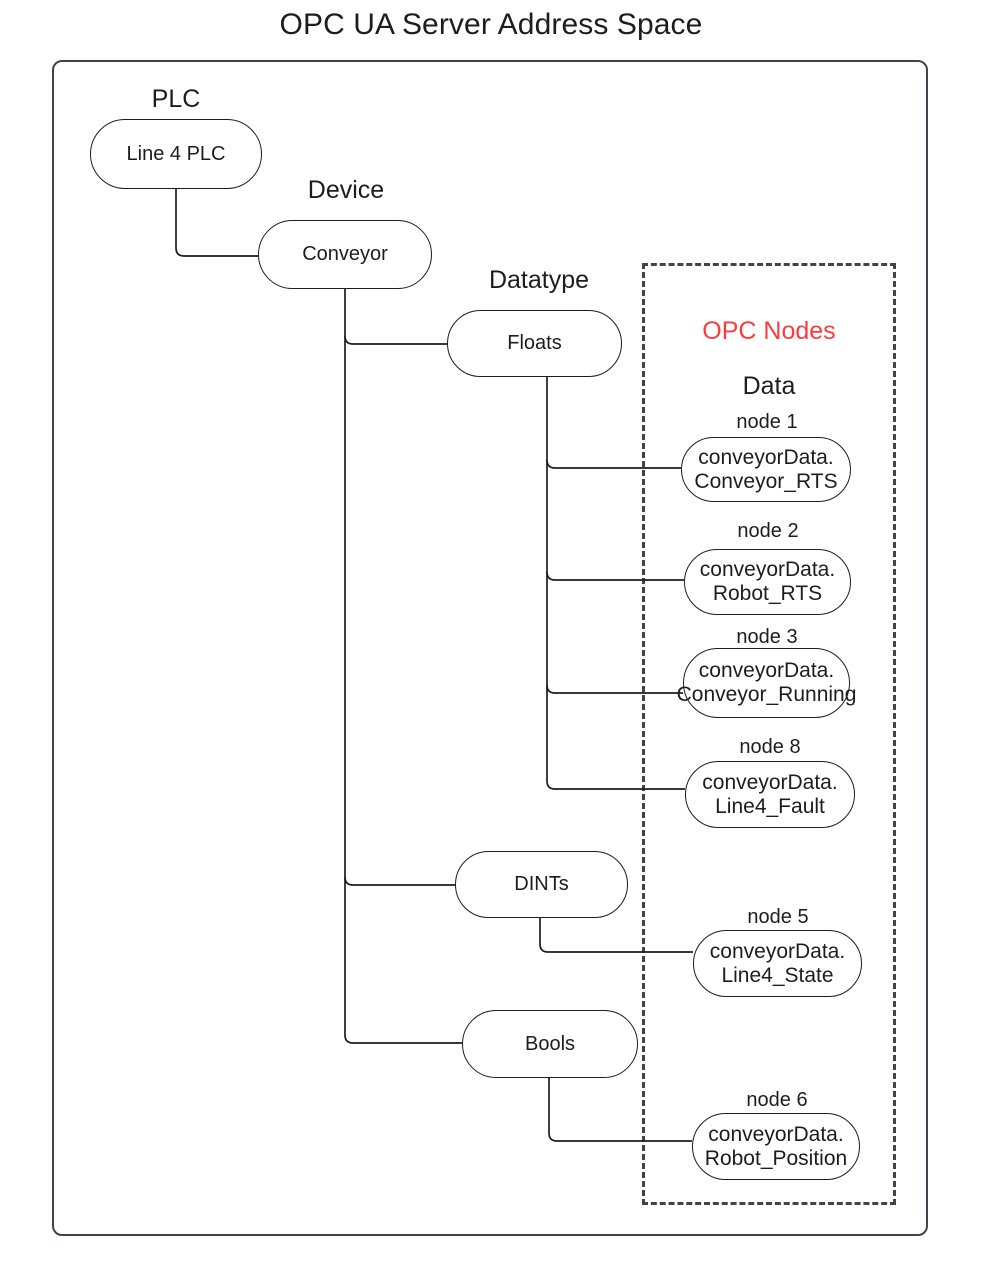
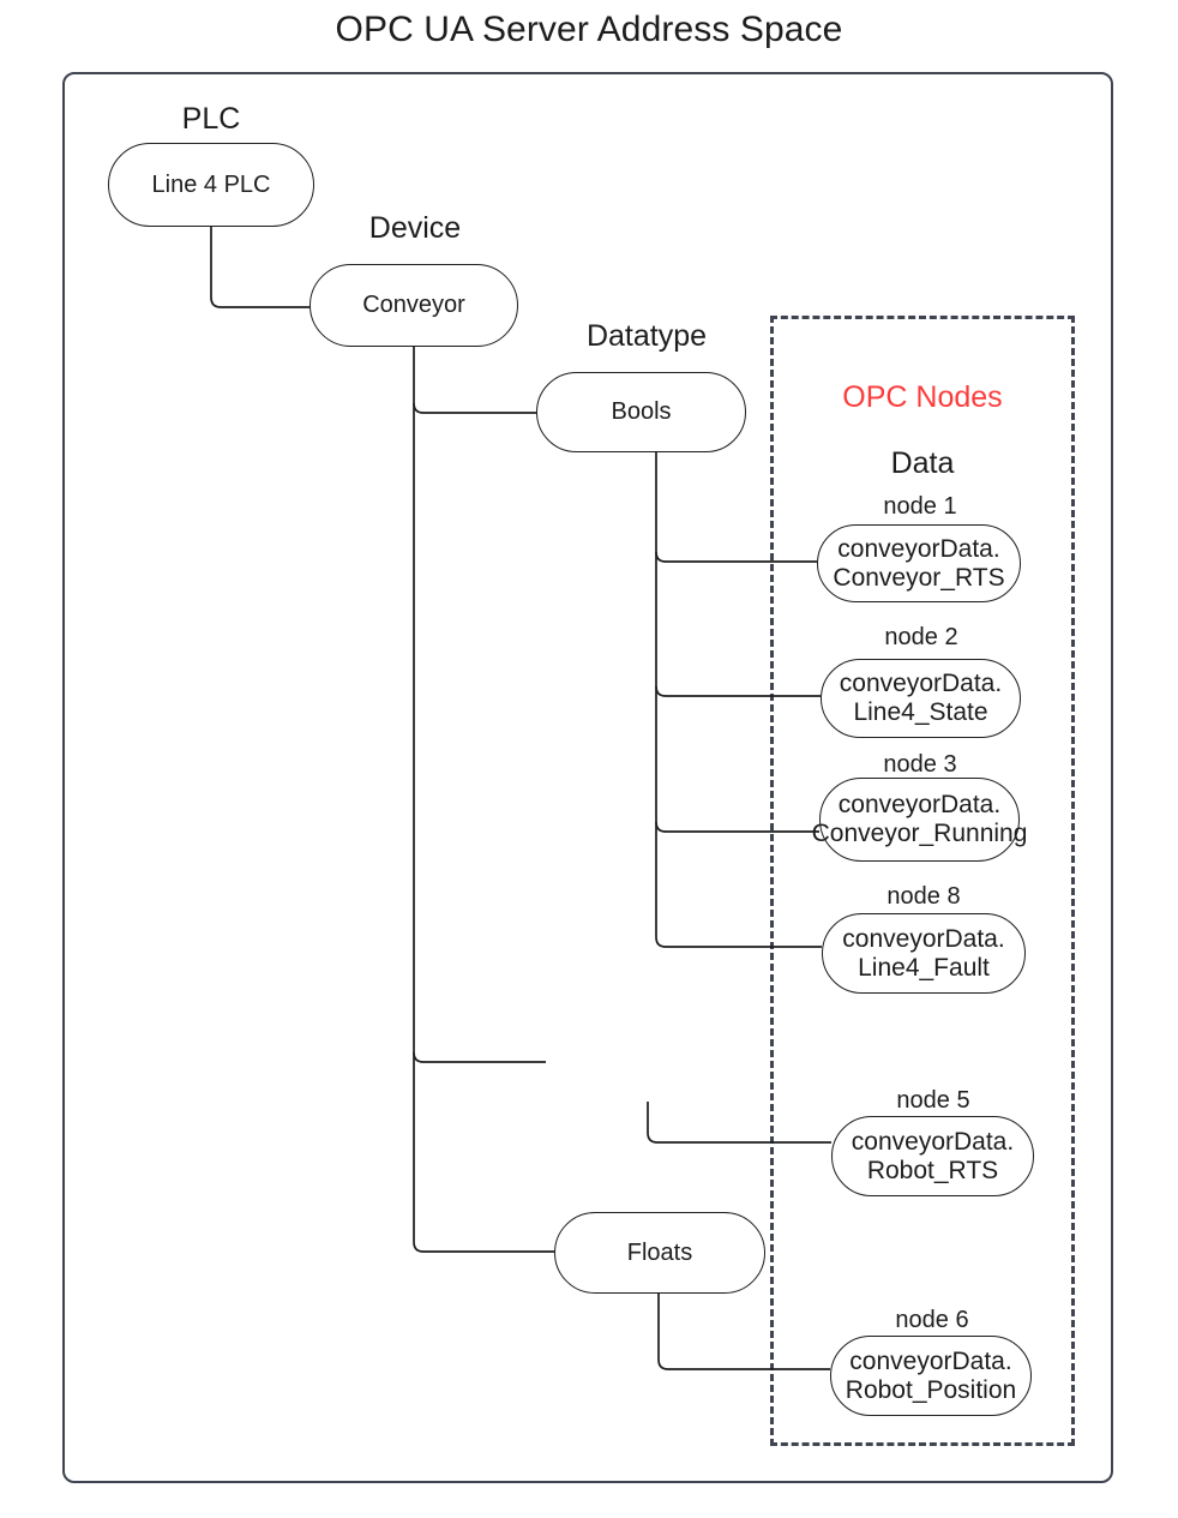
  OPC UA Server Address Space
  PLC
  Device
  Datatype
  OPC Nodes
  Data
  Line 4 PLC
  Conveyor
- Floats
+ Bools
- DINTs
- Bools
+ Floats
  node 1
  node 2
  node 3
  node 8
  node 5
  node 6
  conveyorData.
  Conveyor_RTS
  conveyorData.
- Robot_RTS
+ Line4_State
  conveyorData.
  Conveyor_Running
  conveyorData.
  Line4_Fault
  conveyorData.
- Line4_State
+ Robot_RTS
  conveyorData.
  Robot_Position
